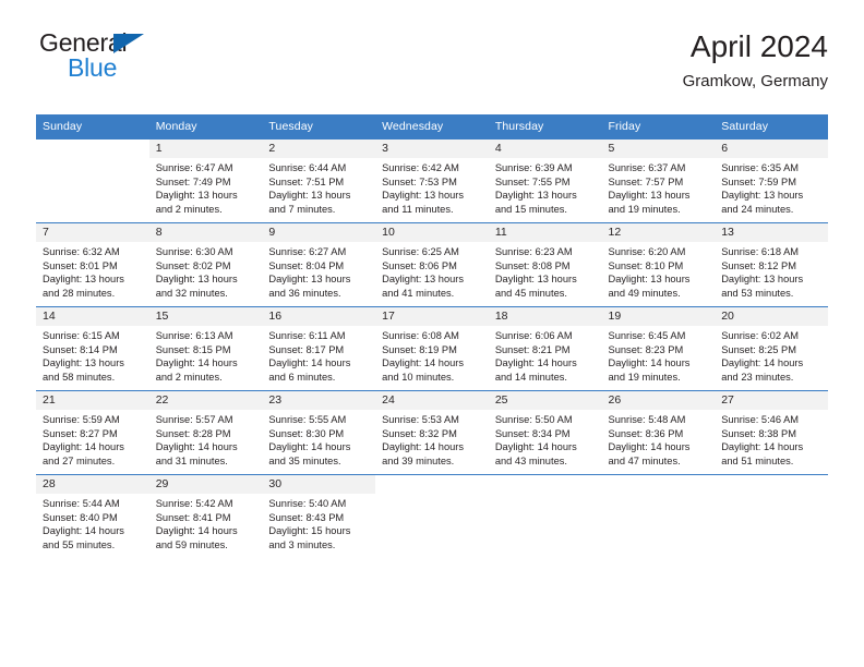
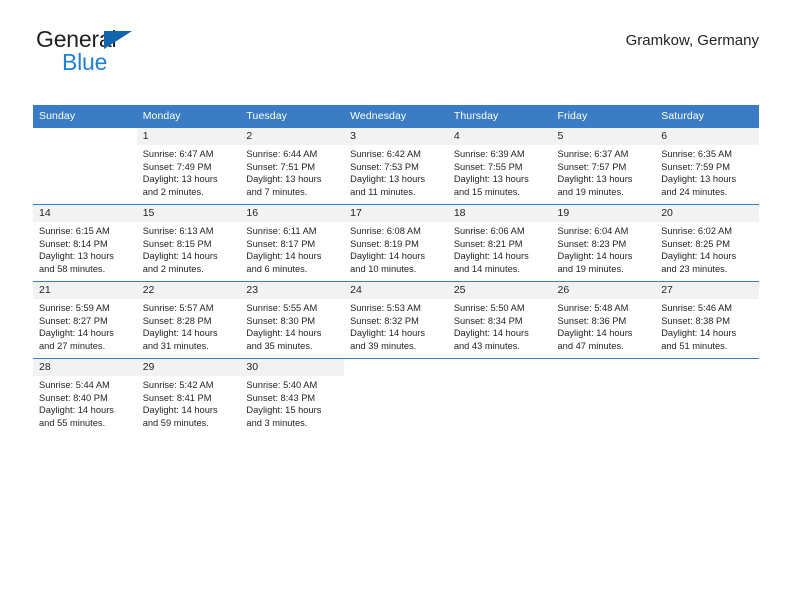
  General
  Blue
- April 2024
  Gramkow, Germany
  Sunday	Monday	Tuesday	Wednesday	Thursday	Friday	Saturday
  	1Sunrise: 6:47 AMSunset: 7:49 PMDaylight: 13 hours and 2 minutes.	2Sunrise: 6:44 AMSunset: 7:51 PMDaylight: 13 hours and 7 minutes.	3Sunrise: 6:42 AMSunset: 7:53 PMDaylight: 13 hours and 11 minutes.	4Sunrise: 6:39 AMSunset: 7:55 PMDaylight: 13 hours and 15 minutes.	5Sunrise: 6:37 AMSunset: 7:57 PMDaylight: 13 hours and 19 minutes.	6Sunrise: 6:35 AMSunset: 7:59 PMDaylight: 13 hours and 24 minutes.
- 7Sunrise: 6:32 AMSunset: 8:01 PMDaylight: 13 hours and 28 minutes.	8Sunrise: 6:30 AMSunset: 8:02 PMDaylight: 13 hours and 32 minutes.	9Sunrise: 6:27 AMSunset: 8:04 PMDaylight: 13 hours and 36 minutes.	10Sunrise: 6:25 AMSunset: 8:06 PMDaylight: 13 hours and 41 minutes.	11Sunrise: 6:23 AMSunset: 8:08 PMDaylight: 13 hours and 45 minutes.	12Sunrise: 6:20 AMSunset: 8:10 PMDaylight: 13 hours and 49 minutes.	13Sunrise: 6:18 AMSunset: 8:12 PMDaylight: 13 hours and 53 minutes.
- 14Sunrise: 6:15 AMSunset: 8:14 PMDaylight: 13 hours and 58 minutes.	15Sunrise: 6:13 AMSunset: 8:15 PMDaylight: 14 hours and 2 minutes.	16Sunrise: 6:11 AMSunset: 8:17 PMDaylight: 14 hours and 6 minutes.	17Sunrise: 6:08 AMSunset: 8:19 PMDaylight: 14 hours and 10 minutes.	18Sunrise: 6:06 AMSunset: 8:21 PMDaylight: 14 hours and 14 minutes.	19Sunrise: 6:45 AMSunset: 8:23 PMDaylight: 14 hours and 19 minutes.	20Sunrise: 6:02 AMSunset: 8:25 PMDaylight: 14 hours and 23 minutes.
+ 14Sunrise: 6:15 AMSunset: 8:14 PMDaylight: 13 hours and 58 minutes.	15Sunrise: 6:13 AMSunset: 8:15 PMDaylight: 14 hours and 2 minutes.	16Sunrise: 6:11 AMSunset: 8:17 PMDaylight: 14 hours and 6 minutes.	17Sunrise: 6:08 AMSunset: 8:19 PMDaylight: 14 hours and 10 minutes.	18Sunrise: 6:06 AMSunset: 8:21 PMDaylight: 14 hours and 14 minutes.	19Sunrise: 6:04 AMSunset: 8:23 PMDaylight: 14 hours and 19 minutes.	20Sunrise: 6:02 AMSunset: 8:25 PMDaylight: 14 hours and 23 minutes.
  21Sunrise: 5:59 AMSunset: 8:27 PMDaylight: 14 hours and 27 minutes.	22Sunrise: 5:57 AMSunset: 8:28 PMDaylight: 14 hours and 31 minutes.	23Sunrise: 5:55 AMSunset: 8:30 PMDaylight: 14 hours and 35 minutes.	24Sunrise: 5:53 AMSunset: 8:32 PMDaylight: 14 hours and 39 minutes.	25Sunrise: 5:50 AMSunset: 8:34 PMDaylight: 14 hours and 43 minutes.	26Sunrise: 5:48 AMSunset: 8:36 PMDaylight: 14 hours and 47 minutes.	27Sunrise: 5:46 AMSunset: 8:38 PMDaylight: 14 hours and 51 minutes.
  28Sunrise: 5:44 AMSunset: 8:40 PMDaylight: 14 hours and 55 minutes.	29Sunrise: 5:42 AMSunset: 8:41 PMDaylight: 14 hours and 59 minutes.	30Sunrise: 5:40 AMSunset: 8:43 PMDaylight: 15 hours and 3 minutes.
